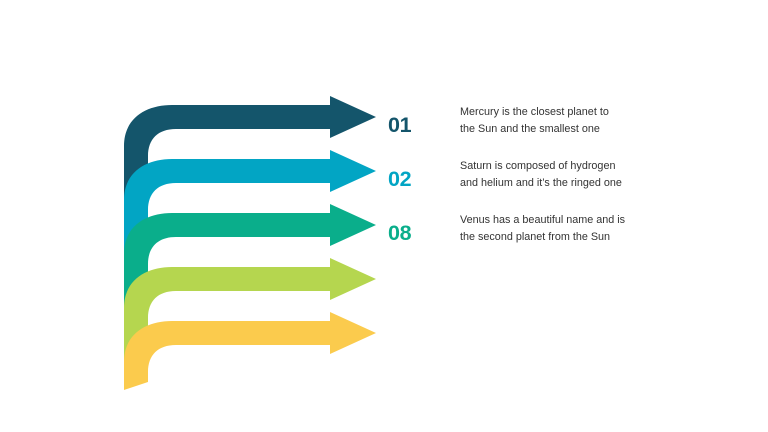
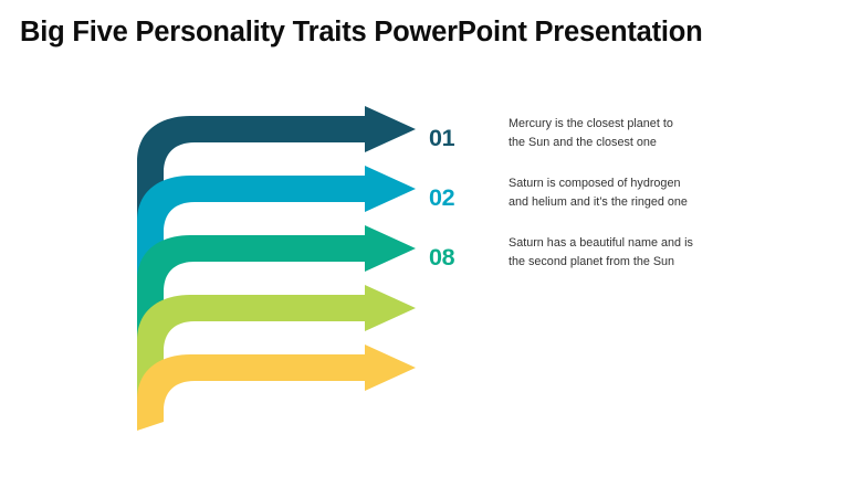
+ Big Five Personality Traits PowerPoint Presentation
  01
  Mercury is the closest planet to
- the Sun and the smallest one
+ the Sun and the closest one
  02
  Saturn is composed of hydrogen
  and helium and it’s the ringed one
  08
- Venus has a beautiful name and is
+ Saturn has a beautiful name and is
  the second planet from the Sun
